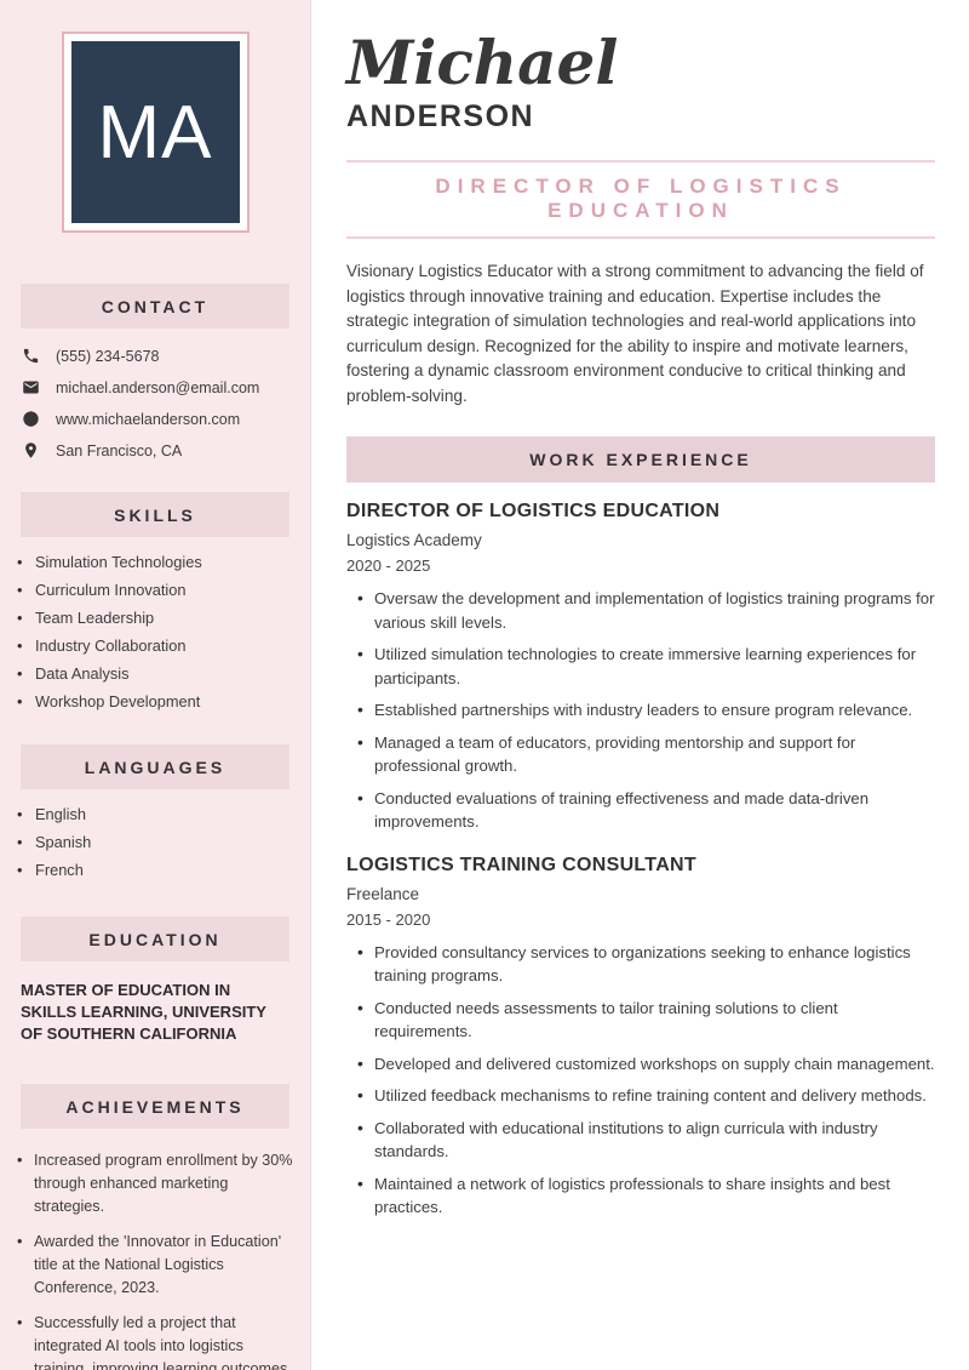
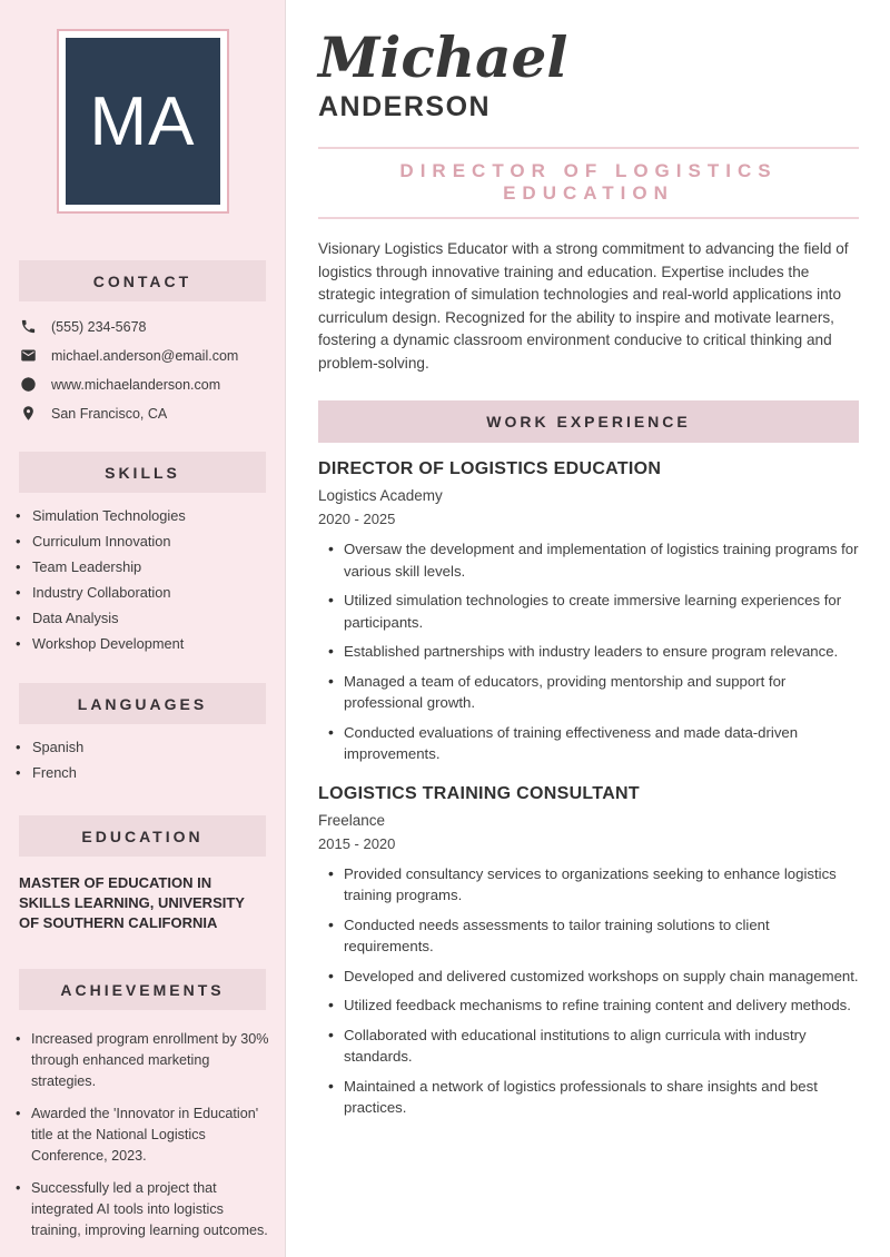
  MA
  CONTACT
  (555) 234-5678
  michael.anderson@email.com
  www.michaelanderson.com
  San Francisco, CA
  SKILLS
  Simulation Technologies
  Curriculum Innovation
  Team Leadership
  Industry Collaboration
  Data Analysis
  Workshop Development
  LANGUAGES
- English
  Spanish
  French
  EDUCATION
  MASTER OF EDUCATION IN SKILLS LEARNING, UNIVERSITY OF SOUTHERN CALIFORNIA
  ACHIEVEMENTS
  Increased program enrollment by 30% through enhanced marketing strategies.
  Awarded the 'Innovator in Education' title at the National Logistics Conference, 2023.
  Successfully led a project that integrated AI tools into logistics training, improving learning outcomes.
  Michael
  ANDERSON
  DIRECTOR OF LOGISTICS EDUCATION
  Visionary Logistics Educator with a strong commitment to advancing the field of logistics through innovative training and education. Expertise includes the strategic integration of simulation technologies and real-world applications into curriculum design. Recognized for the ability to inspire and motivate learners, fostering a dynamic classroom environment conducive to critical thinking and problem-solving.
  WORK EXPERIENCE
  DIRECTOR OF LOGISTICS EDUCATION
  Logistics Academy
  2020 - 2025
  Oversaw the development and implementation of logistics training programs for various skill levels.
  Utilized simulation technologies to create immersive learning experiences for participants.
  Established partnerships with industry leaders to ensure program relevance.
  Managed a team of educators, providing mentorship and support for professional growth.
  Conducted evaluations of training effectiveness and made data-driven improvements.
  LOGISTICS TRAINING CONSULTANT
  Freelance
  2015 - 2020
  Provided consultancy services to organizations seeking to enhance logistics training programs.
  Conducted needs assessments to tailor training solutions to client requirements.
  Developed and delivered customized workshops on supply chain management.
  Utilized feedback mechanisms to refine training content and delivery methods.
  Collaborated with educational institutions to align curricula with industry standards.
  Maintained a network of logistics professionals to share insights and best practices.
